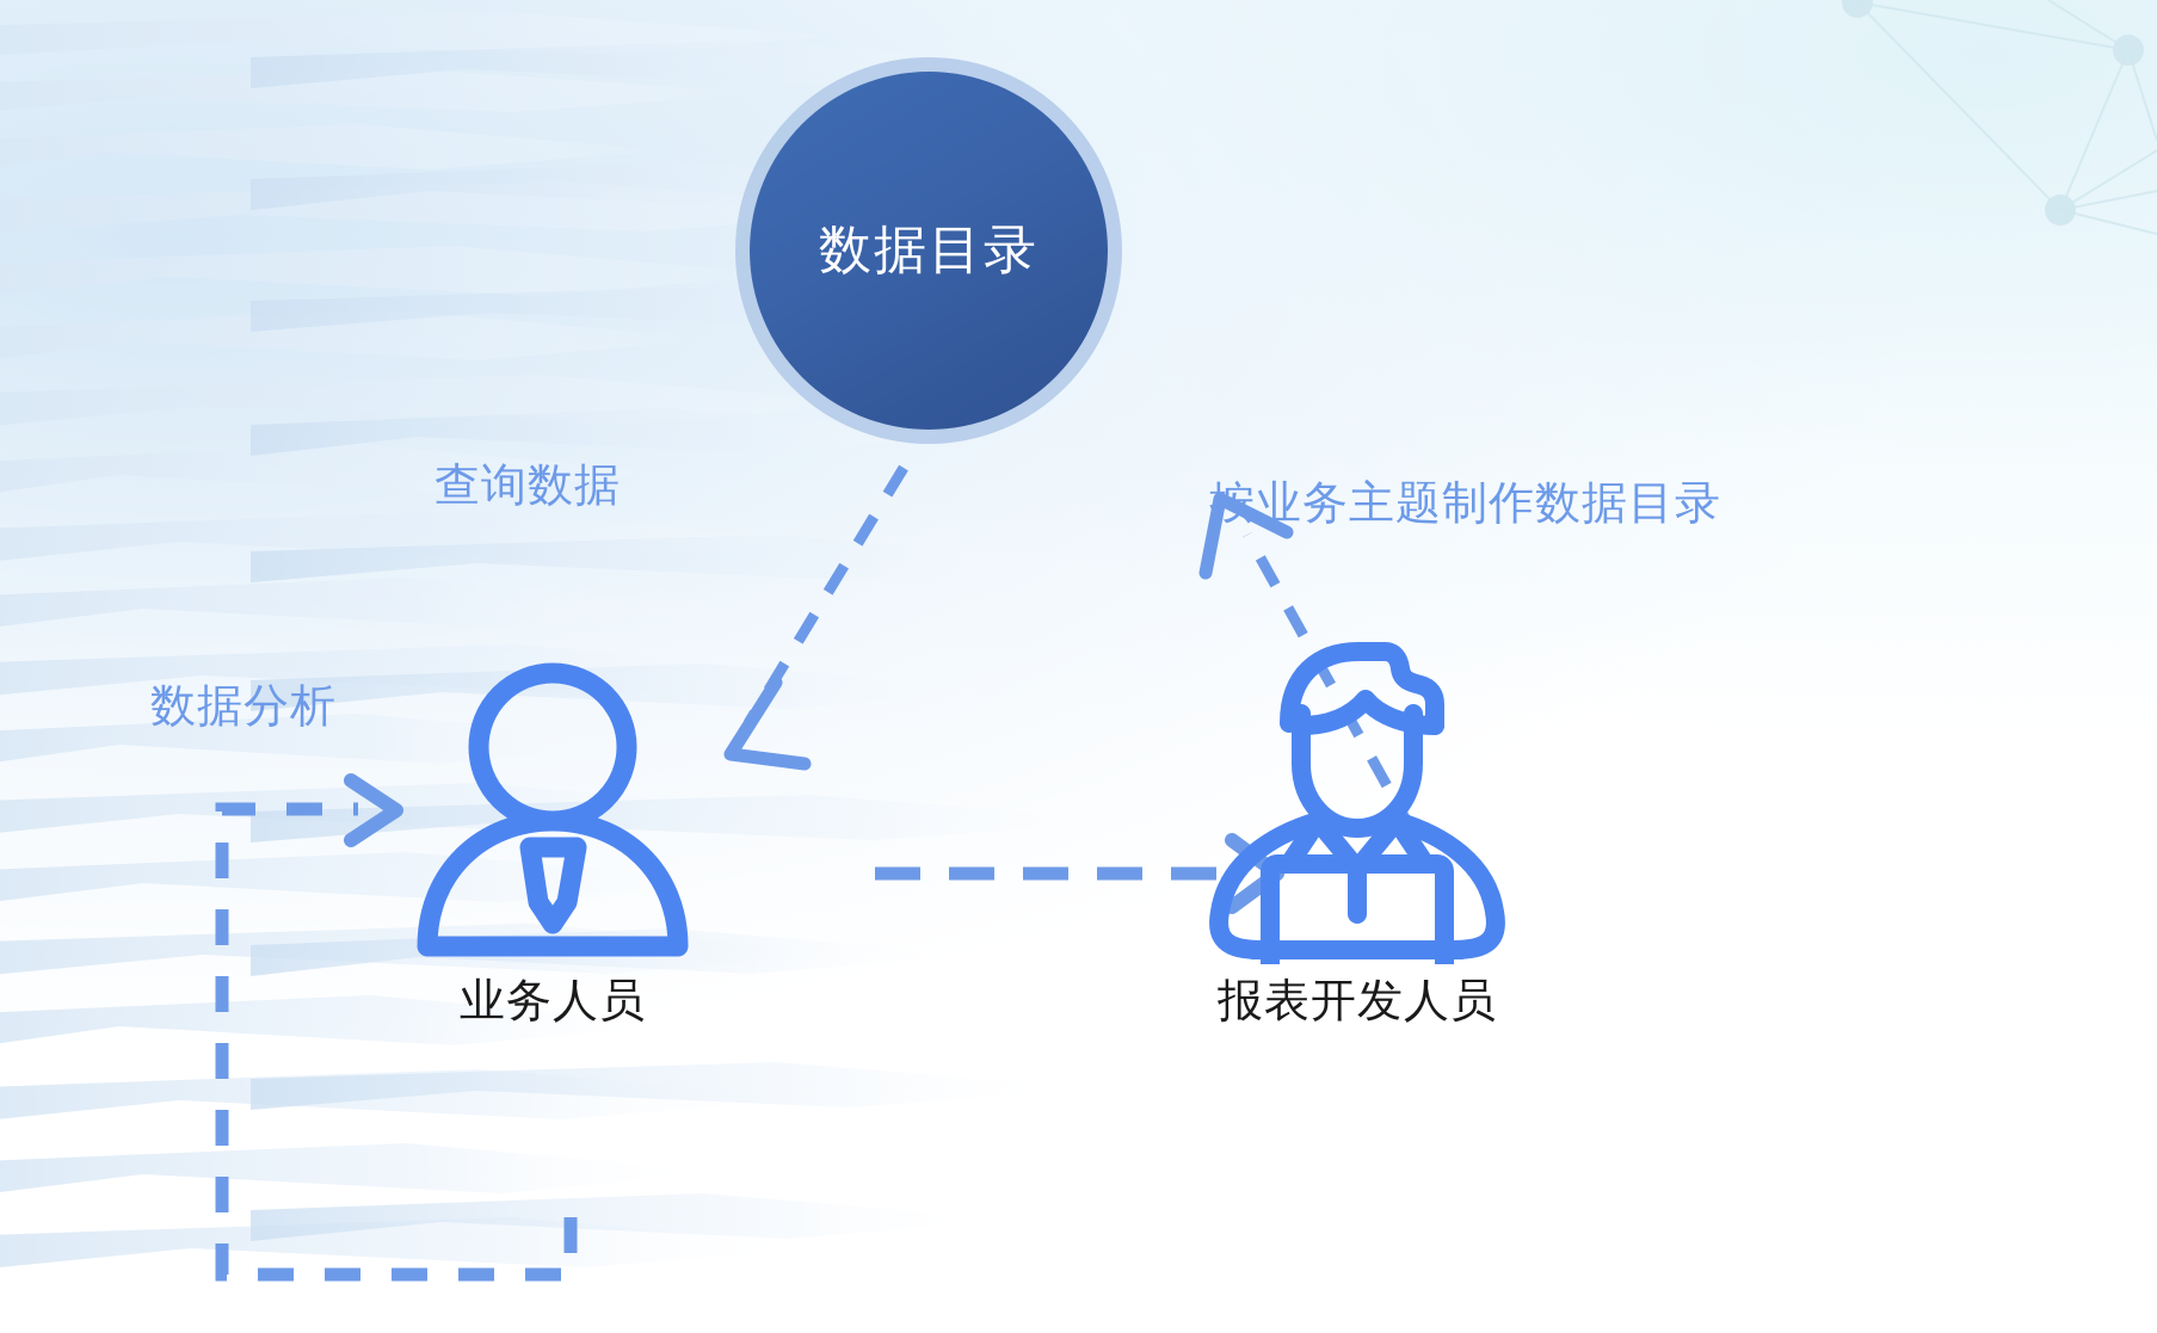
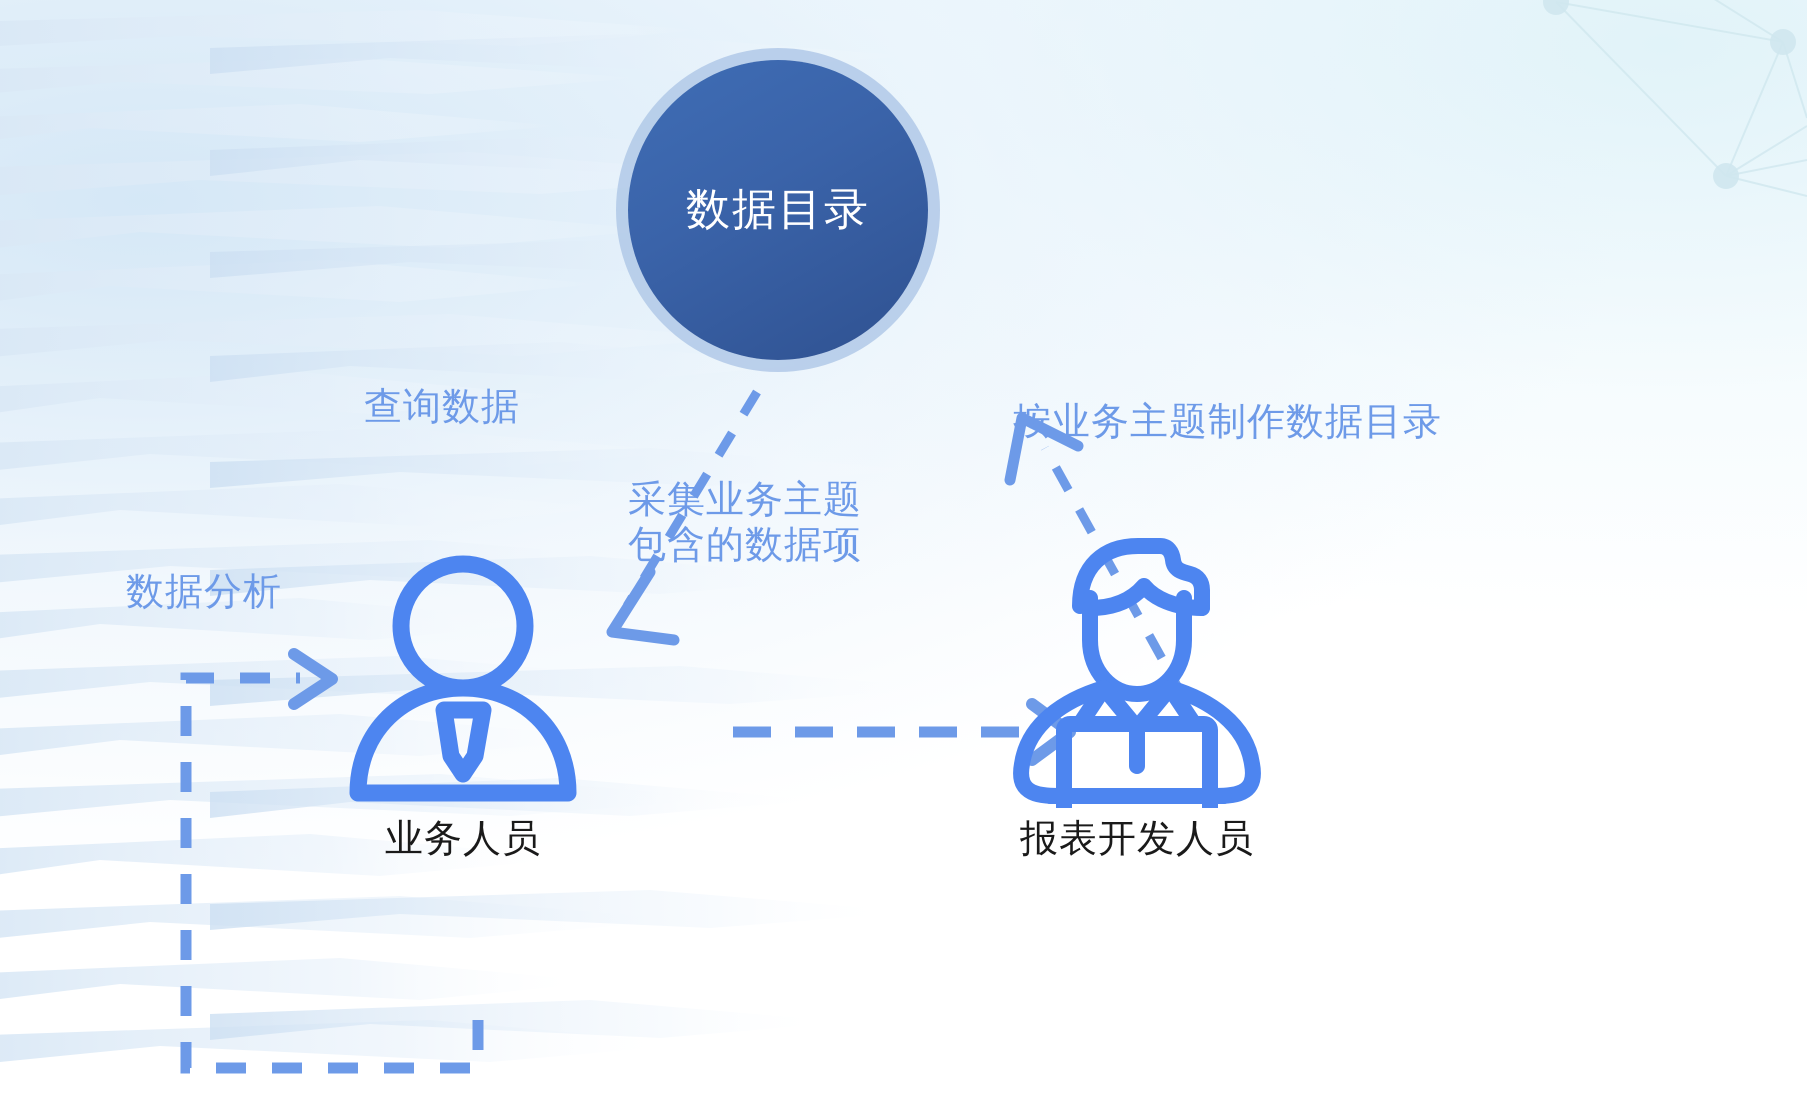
  数据目录
  查询数据
  数据分析
+ 采集业务主题
+ 包含的数据项
  按业务主题制作数据目录
  业务人员
  报表开发人员
